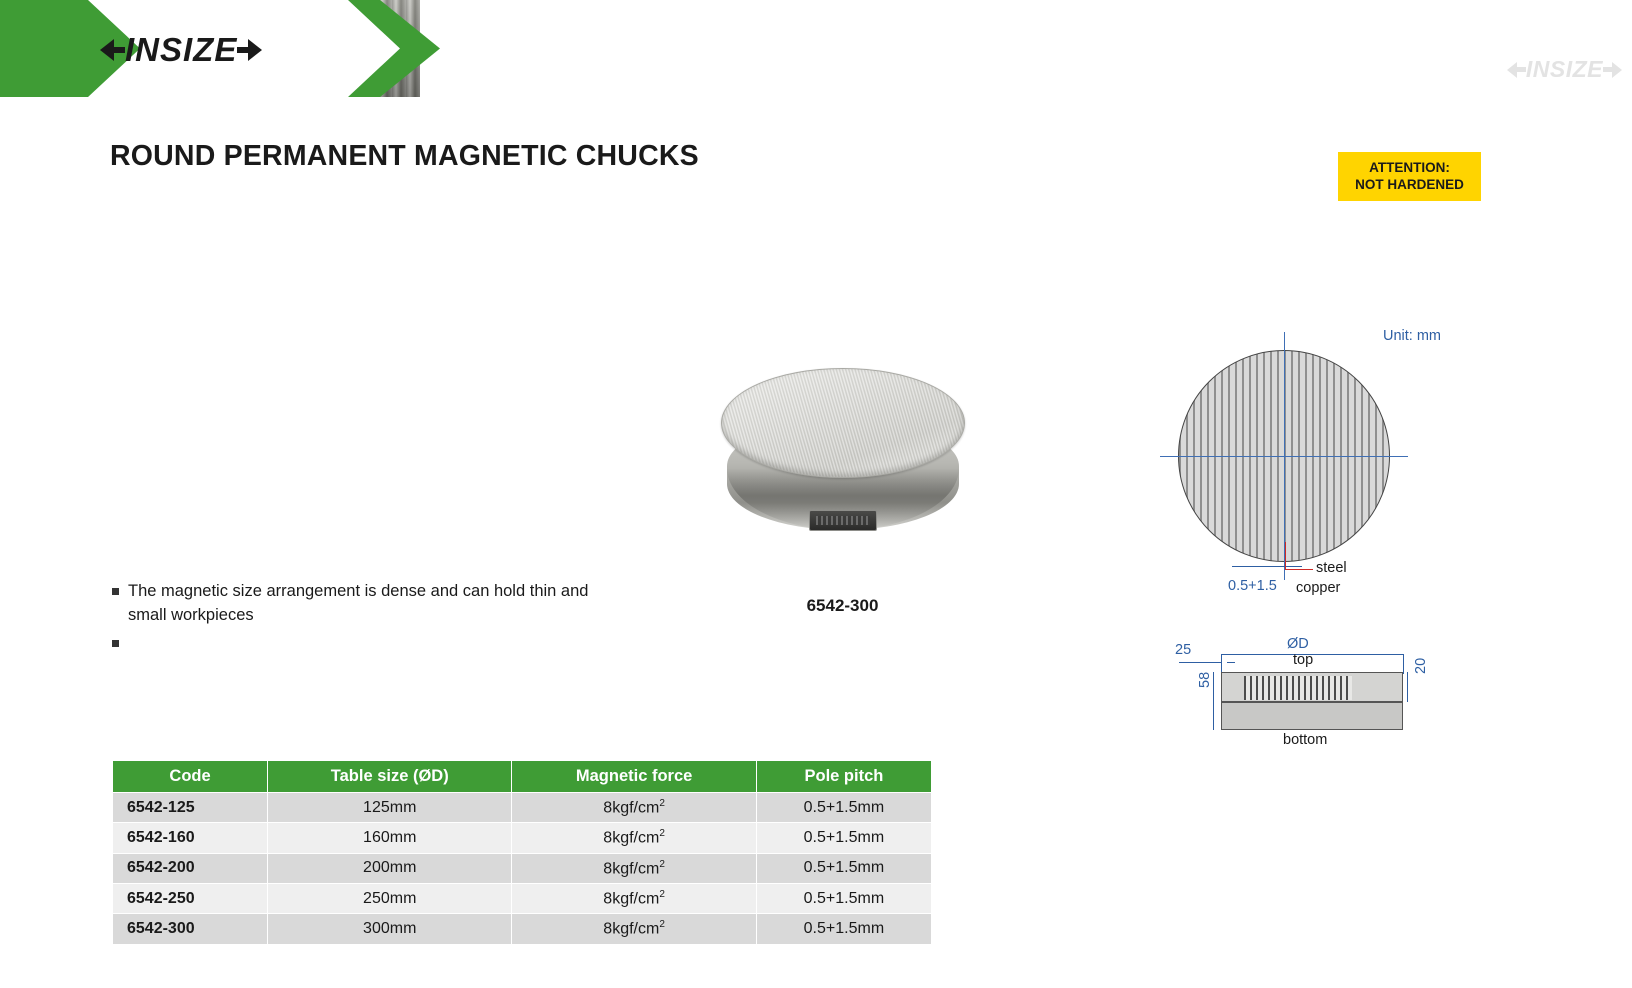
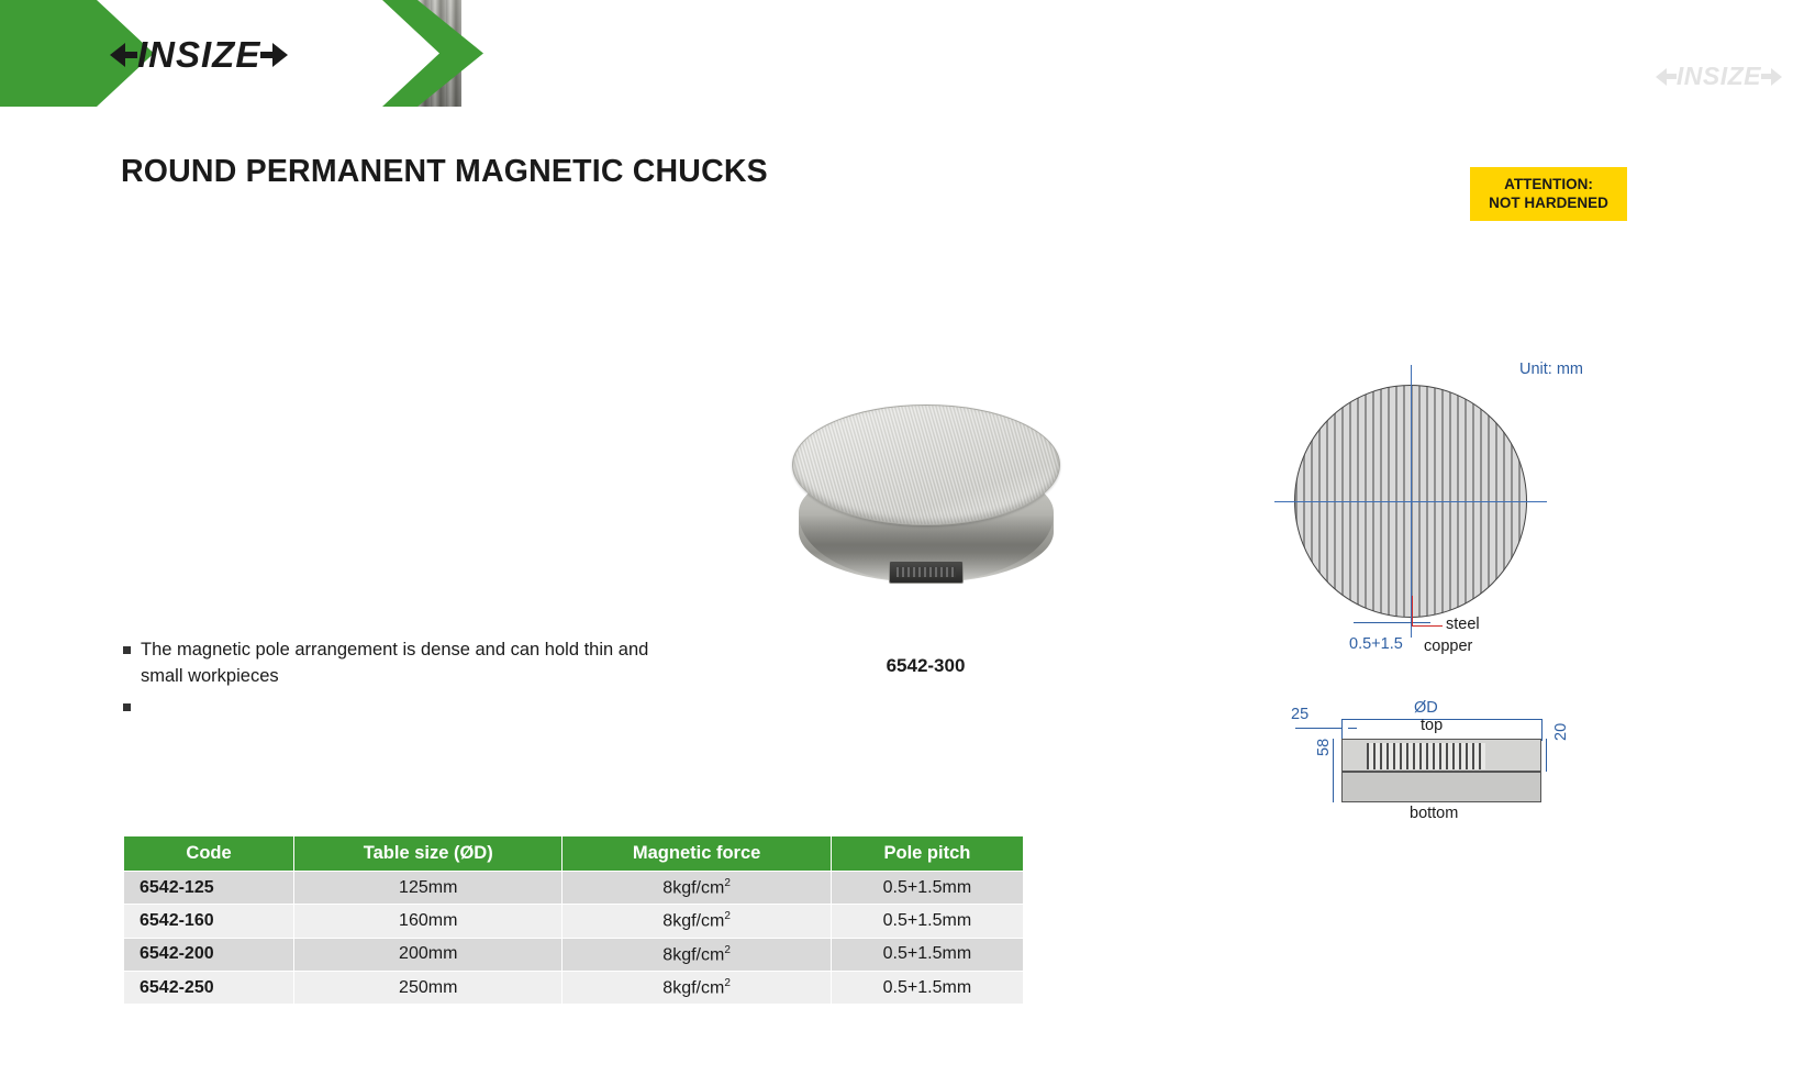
  INSIZE
  INSIZE
  ROUND PERMANENT MAGNETIC CHUCKS
  ATTENTION:
  NOT HARDENED
- The magnetic size arrangement is dense and can hold thin and small workpieces
+ The magnetic pole arrangement is dense and can hold thin and small workpieces
  6542-300
  Unit: mm
  steel
  copper
  0.5+1.5
  ØD
  top
  bottom
  25
  Code	Table size (ØD)	Magnetic force	Pole pitch
  6542-125	125mm	8kgf/cm2	0.5+1.5mm
  6542-160	160mm	8kgf/cm2	0.5+1.5mm
  6542-200	200mm	8kgf/cm2	0.5+1.5mm
  6542-250	250mm	8kgf/cm2	0.5+1.5mm
- 6542-300	300mm	8kgf/cm2	0.5+1.5mm
